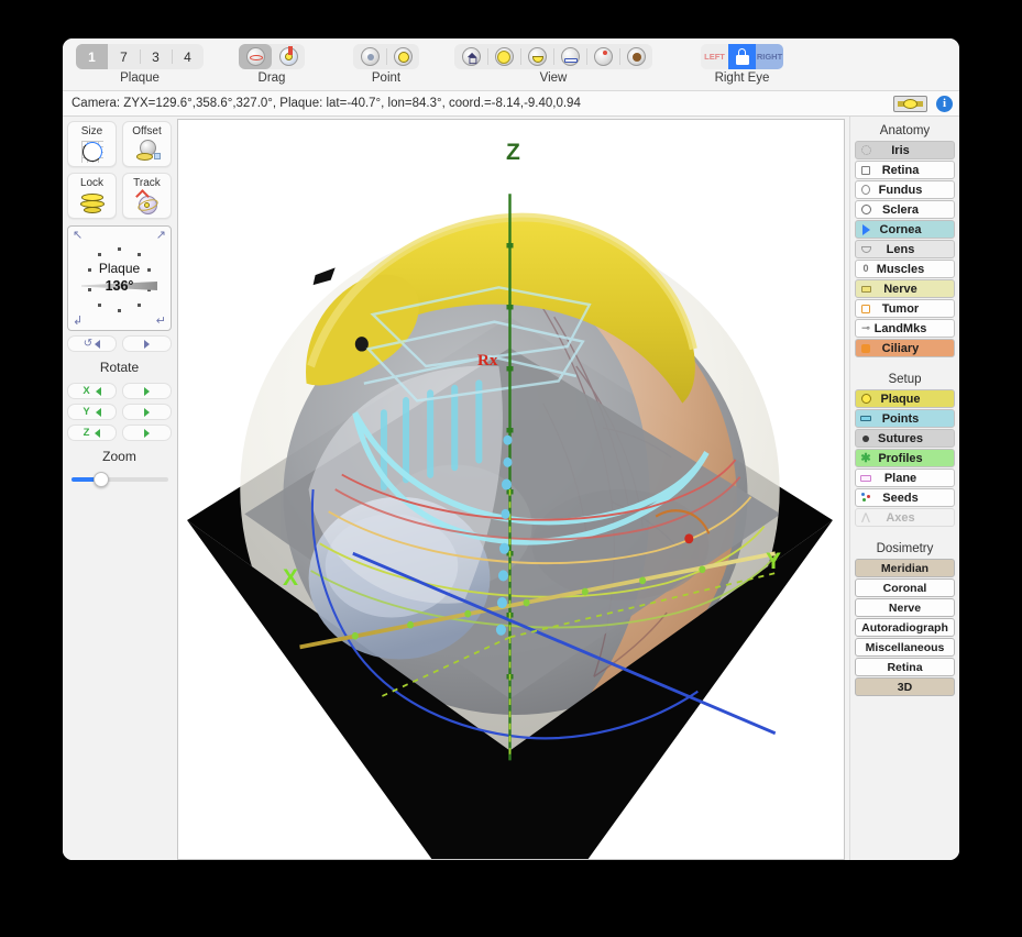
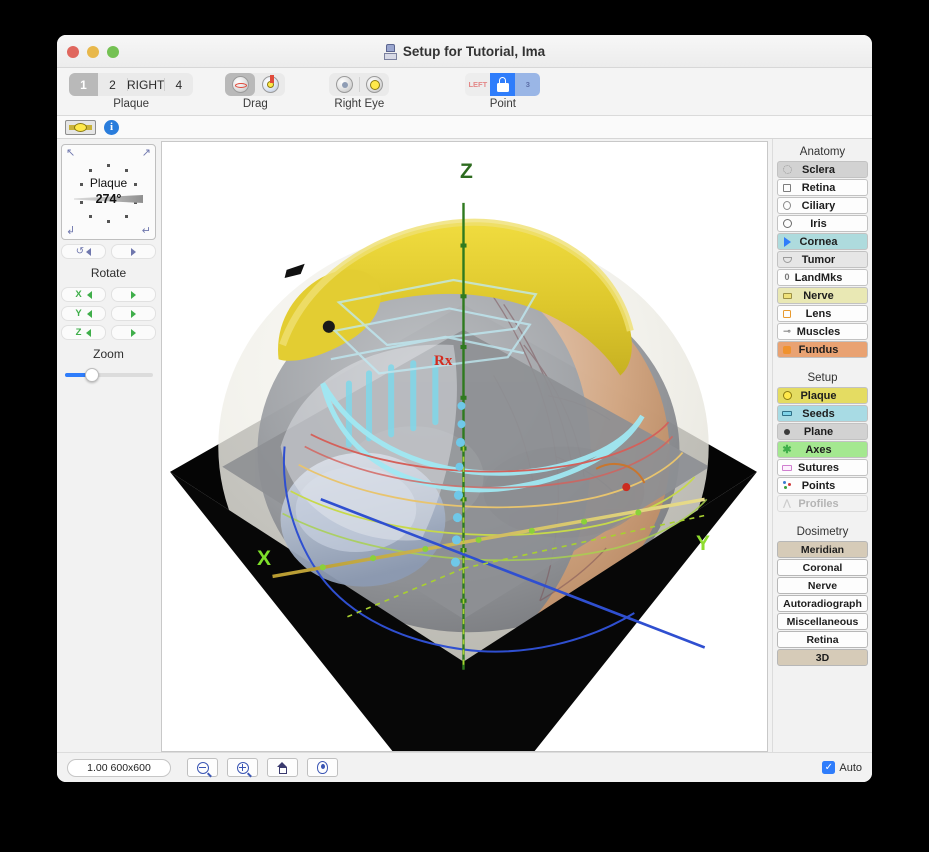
+ Setup for Tutorial, Ima
  1
- 7
+ 2
- 3
+ RIGHT
  4
  Plaque
  Drag
- Point
+ Right Eye
- View
  LEFT
- RIGHT
+ 3
- Right Eye
+ Point
- Camera: ZYX=129.6°,358.6°,327.0°, Plaque: lat=-40.7°, lon=84.3°, coord.=-8.14,-9.40,0.94
  i
- Size
- Offset
- Lock
- Track
  ↖
  ↗
  ↲
  ↵
  Plaque
- 136°
+ 274°
  ↺
  Rotate
  X
  Y
  Z
  Zoom
  Z
  X
  Y
  Rx
  Anatomy
- Iris
+ Sclera
  Retina
- Fundus
+ Ciliary
- Sclera
+ Iris
  Cornea
- Lens
+ Tumor
  0
- Muscles
+ LandMks
  Nerve
- Tumor
+ Lens
  ⊸
- LandMks
+ Muscles
- Ciliary
+ Fundus
  Setup
  Plaque
- Points
+ Seeds
- Sutures
+ Plane
  ✱
- Profiles
+ Axes
- Plane
+ Sutures
- Seeds
+ Points
  ⋀
- Axes
+ Profiles
  Dosimetry
  Meridian
  Coronal
  Nerve
  Autoradiograph
  Miscellaneous
  Retina
  3D
+ 1.00 600x600
+ ✓
+ Auto
